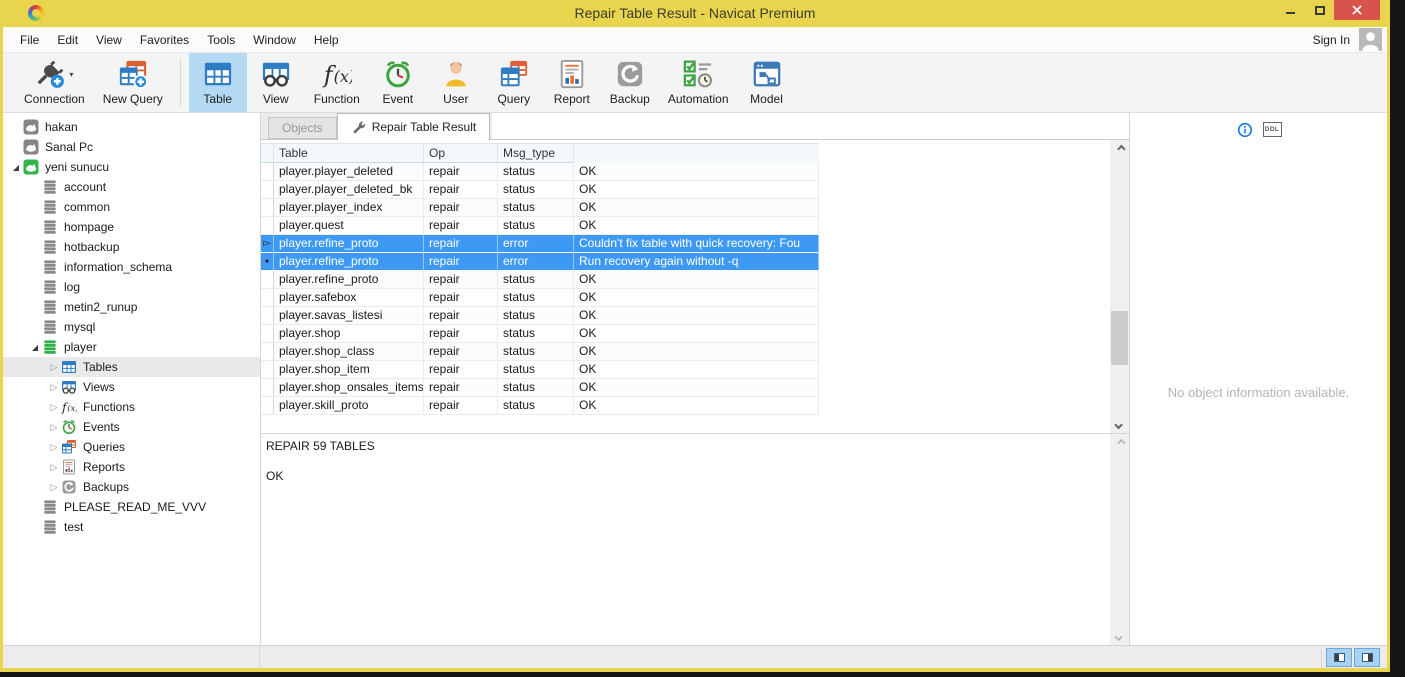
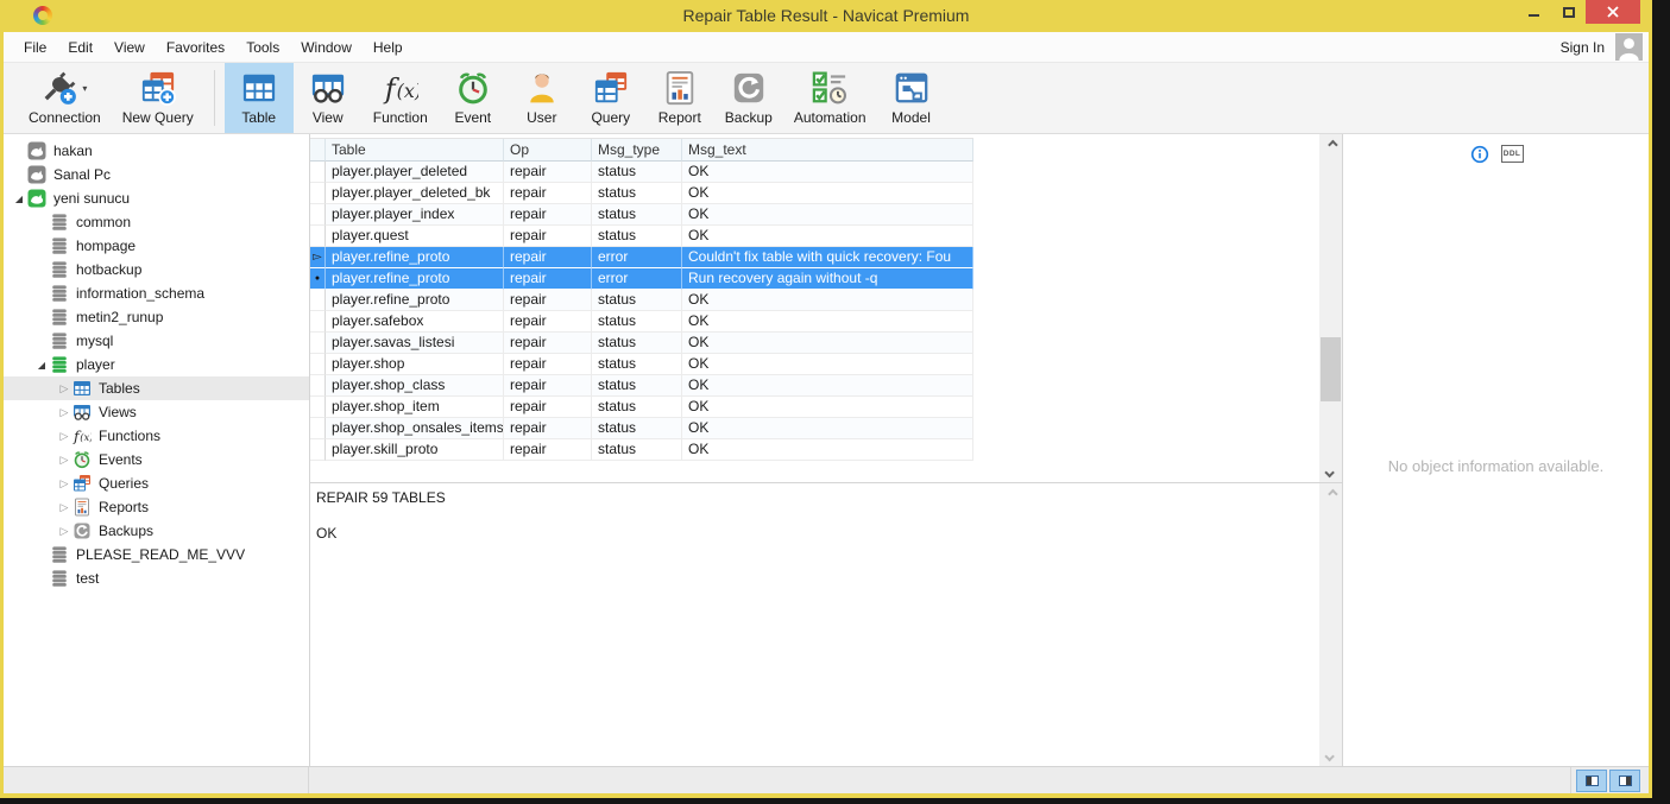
  Repair Table Result - Navicat Premium
  File
  Edit
  View
  Favorites
  Tools
  Window
  Help
  Sign In
  ▾
  Connection
  New Query
  Table
  View
  f
  (x)
  Function
  Event
  User
  Query
  Report
  Backup
  Automation
  Model
  hakan
  Sanal Pc
  ◢
  yeni sunucu
- account
  common
  hompage
  hotbackup
  information_schema
- log
  metin2_runup
  mysql
  ◢
  player
  ▷
  Tables
  ▷
  Views
  ▷
  f
  (x)
  Functions
  ▷
  Events
  ▷
  Queries
  ▷
  Reports
  ▷
  Backups
  PLEASE_READ_ME_VVV
  test
- Objects
- Repair Table Result
  Table
  Op
  Msg_type
+ Msg_text
  player.player_deleted
  repair
  status
  OK
  player.player_deleted_bk
  repair
  status
  OK
  player.player_index
  repair
  status
  OK
  player.quest
  repair
  status
  OK
  ▻
  player.refine_proto
  repair
  error
  Couldn't fix table with quick recovery: Fou
  player.refine_proto
  repair
  error
  Run recovery again without -q
  player.refine_proto
  repair
  status
  OK
  player.safebox
  repair
  status
  OK
  player.savas_listesi
  repair
  status
  OK
  player.shop
  repair
  status
  OK
  player.shop_class
  repair
  status
  OK
  player.shop_item
  repair
  status
  OK
  player.shop_onsales_items
  repair
  status
  OK
  player.skill_proto
  repair
  status
  OK
  REPAIR 59 TABLES
  OK
  No object information available.
